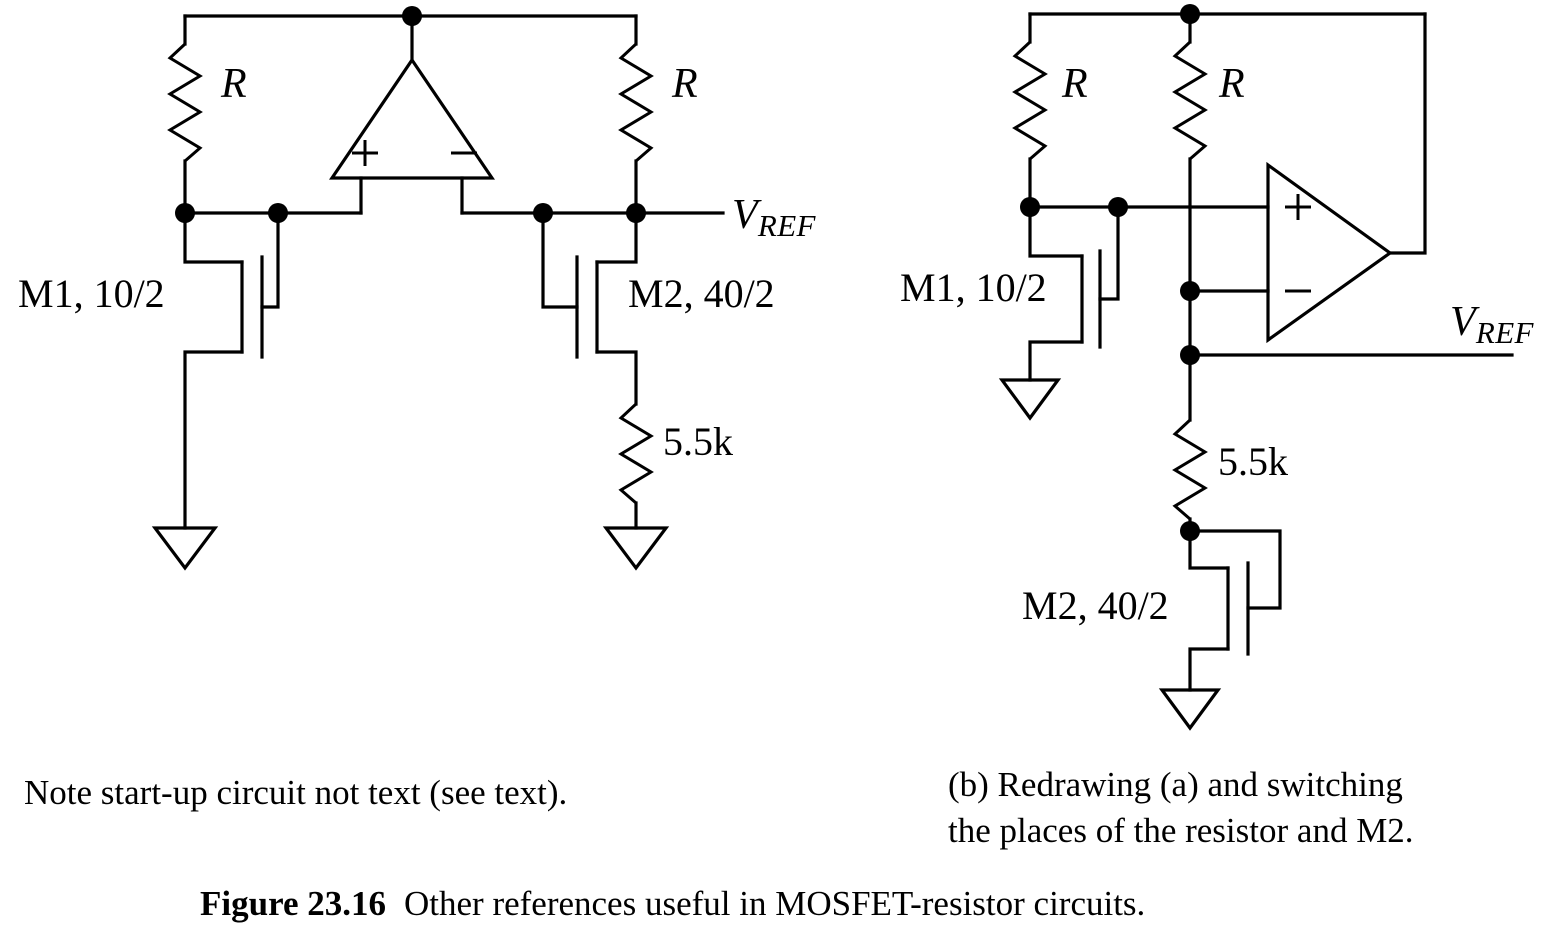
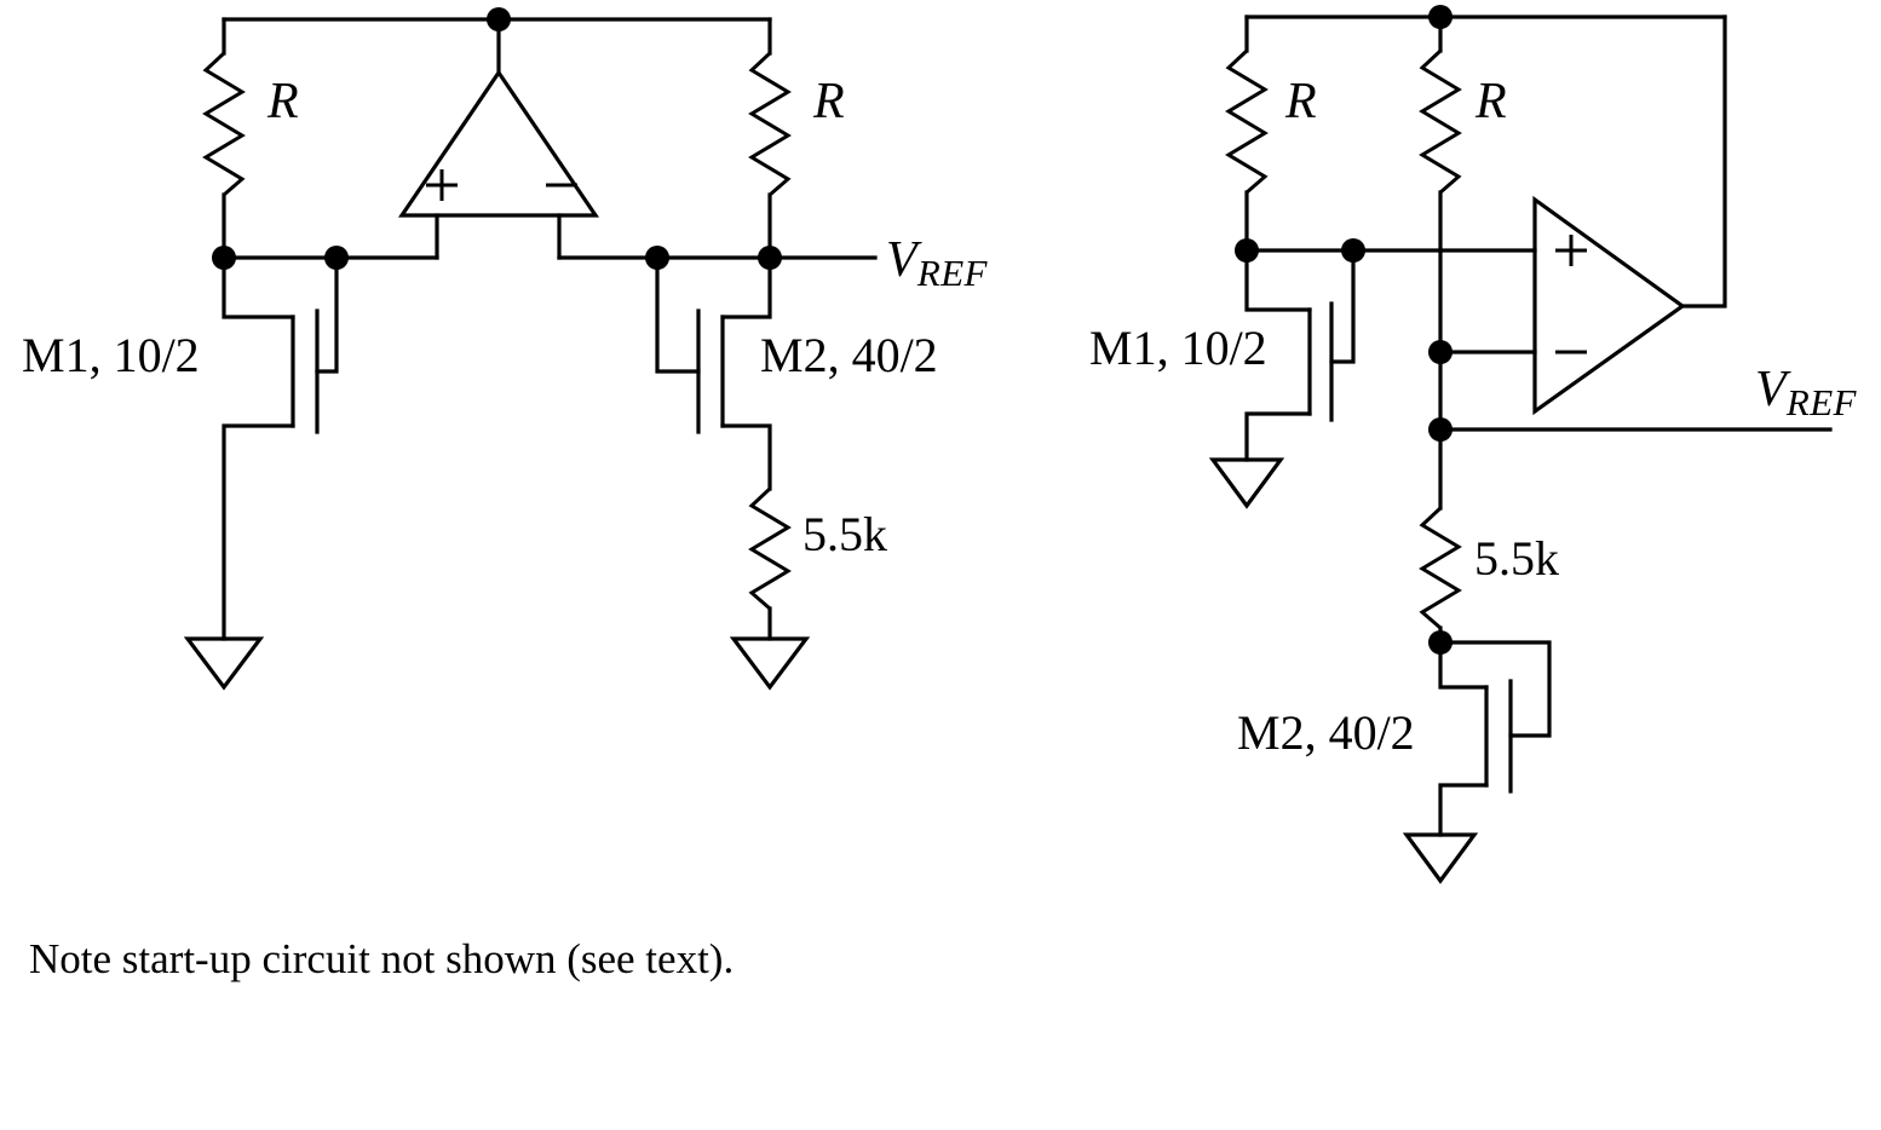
  R
  R
  VREF
  M1, 10/2
  M2, 40/2
  5.5k
  R
  R
  M1, 10/2
  VREF
  5.5k
  M2, 40/2
- Note start-up circuit not text (see text).
+ Note start-up circuit not shown (see text).
- (b) Redrawing (a) and switching
- the places of the resistor and M2.
- Figure 23.16 Other references useful in MOSFET-resistor circuits.
